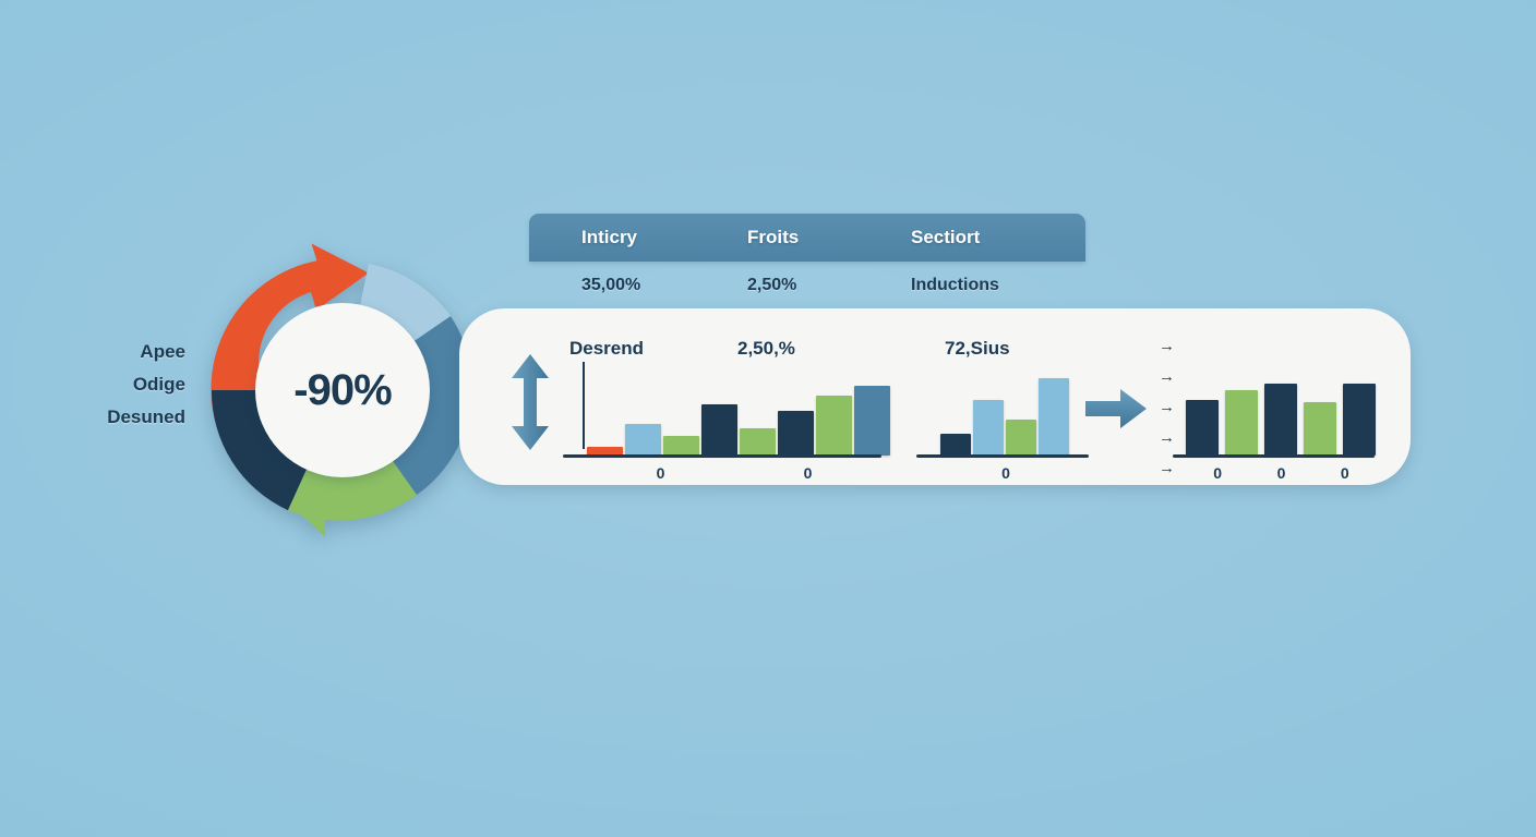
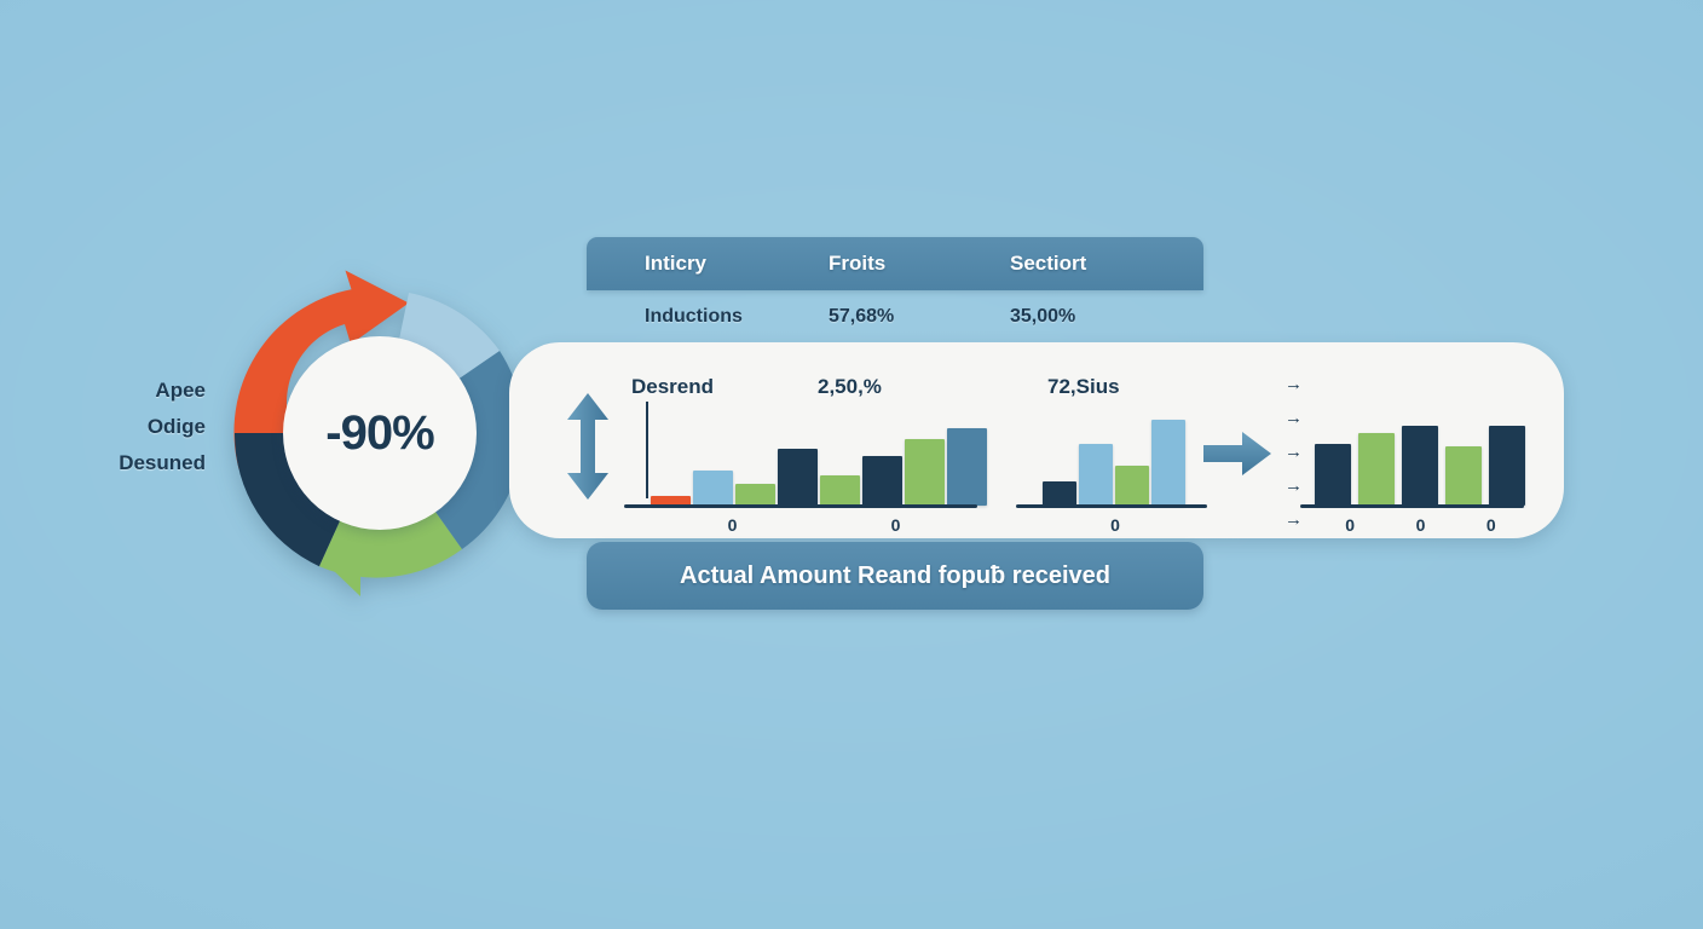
  -90%
  Apee
  Odige
  Desuned
  Inticry
  Froits
  Sectiort
- 35,00%
+ Inductions
- 2,50%
+ 57,68%
- Inductions
+ 35,00%
  Desrend
  2,50,%
  0
  0
  72,Sius
  0
  →
  →
  →
  →
  →
  0
  0
  0
+ Actual Amount Reand fopuƀ received
